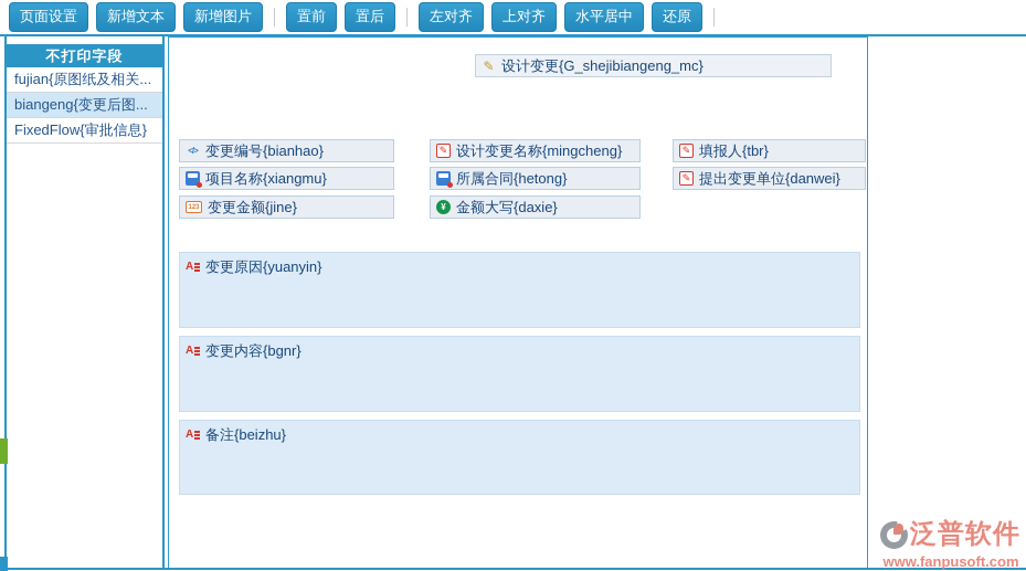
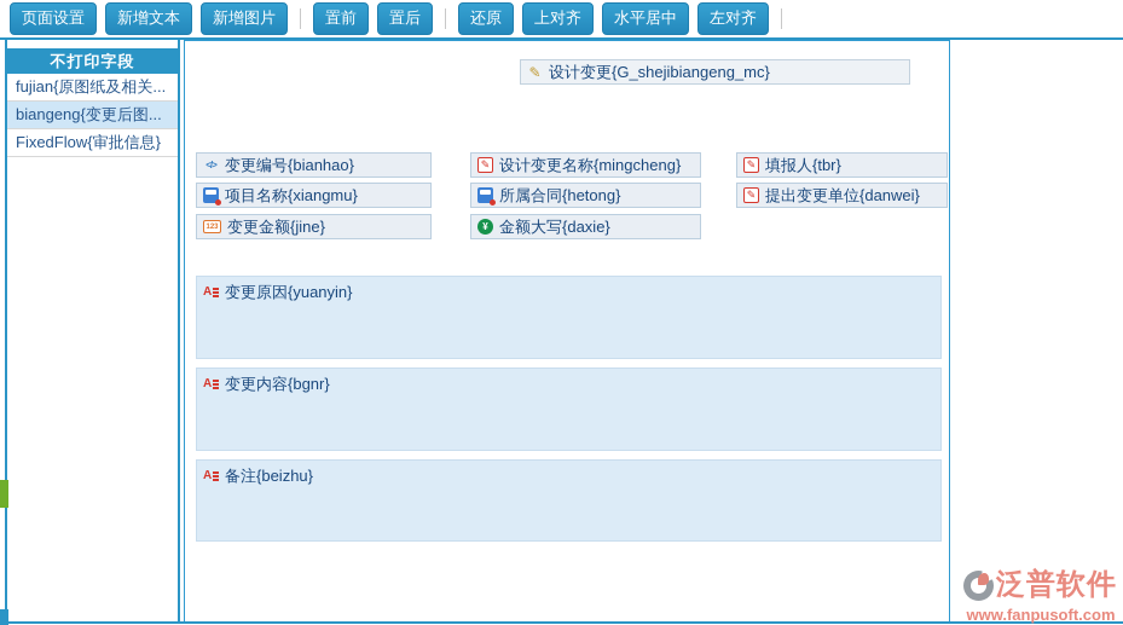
  页面设置
  新增文本
  新增图片
  置前
  置后
- 左对齐
+ 还原
  上对齐
  水平居中
- 还原
+ 左对齐
  不打印字段
  fujian{原图纸及相关...
  biangeng{变更后图...
  FixedFlow{审批信息}
  设计变更{G_shejibiangeng_mc}
  变更编号{bianhao}
  设计变更名称{mingcheng}
  填报人{tbr}
  项目名称{xiangmu}
  所属合同{hetong}
  提出变更单位{danwei}
  变更金额{jine}
  金额大写{daxie}
  变更原因{yuanyin}
  变更内容{bgnr}
  备注{beizhu}
  泛普软件
  www.fanpusoft.com
